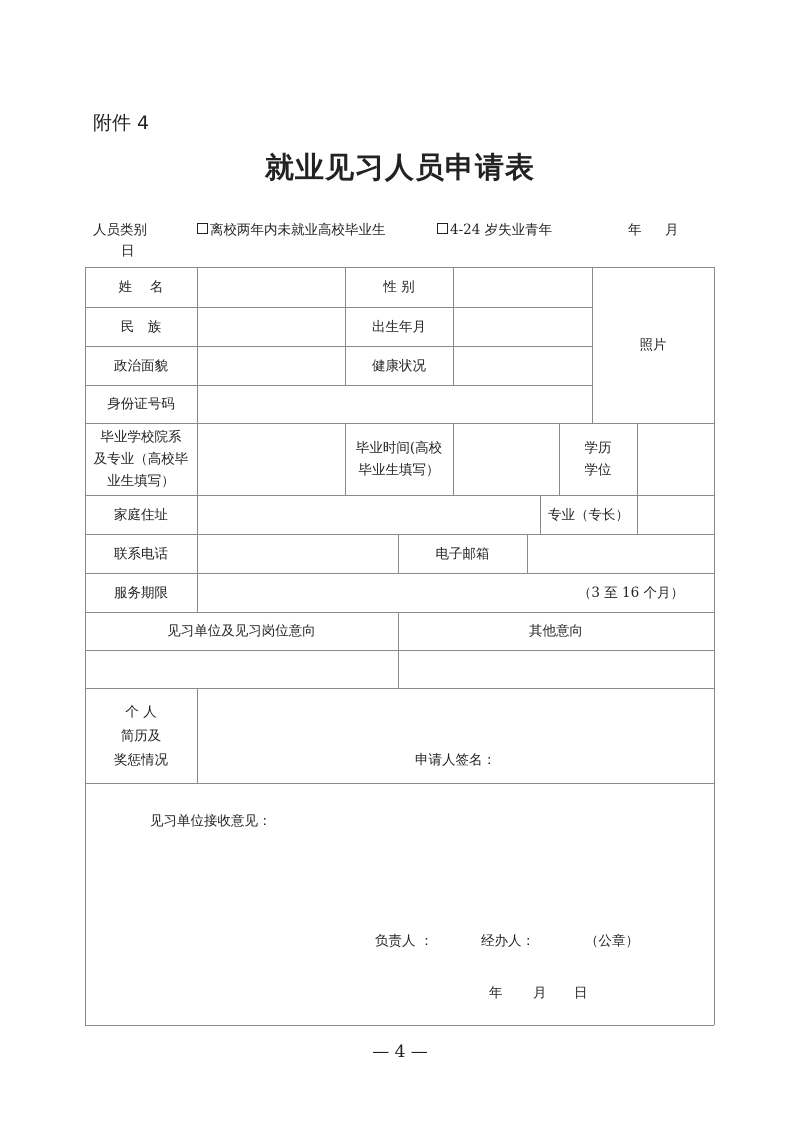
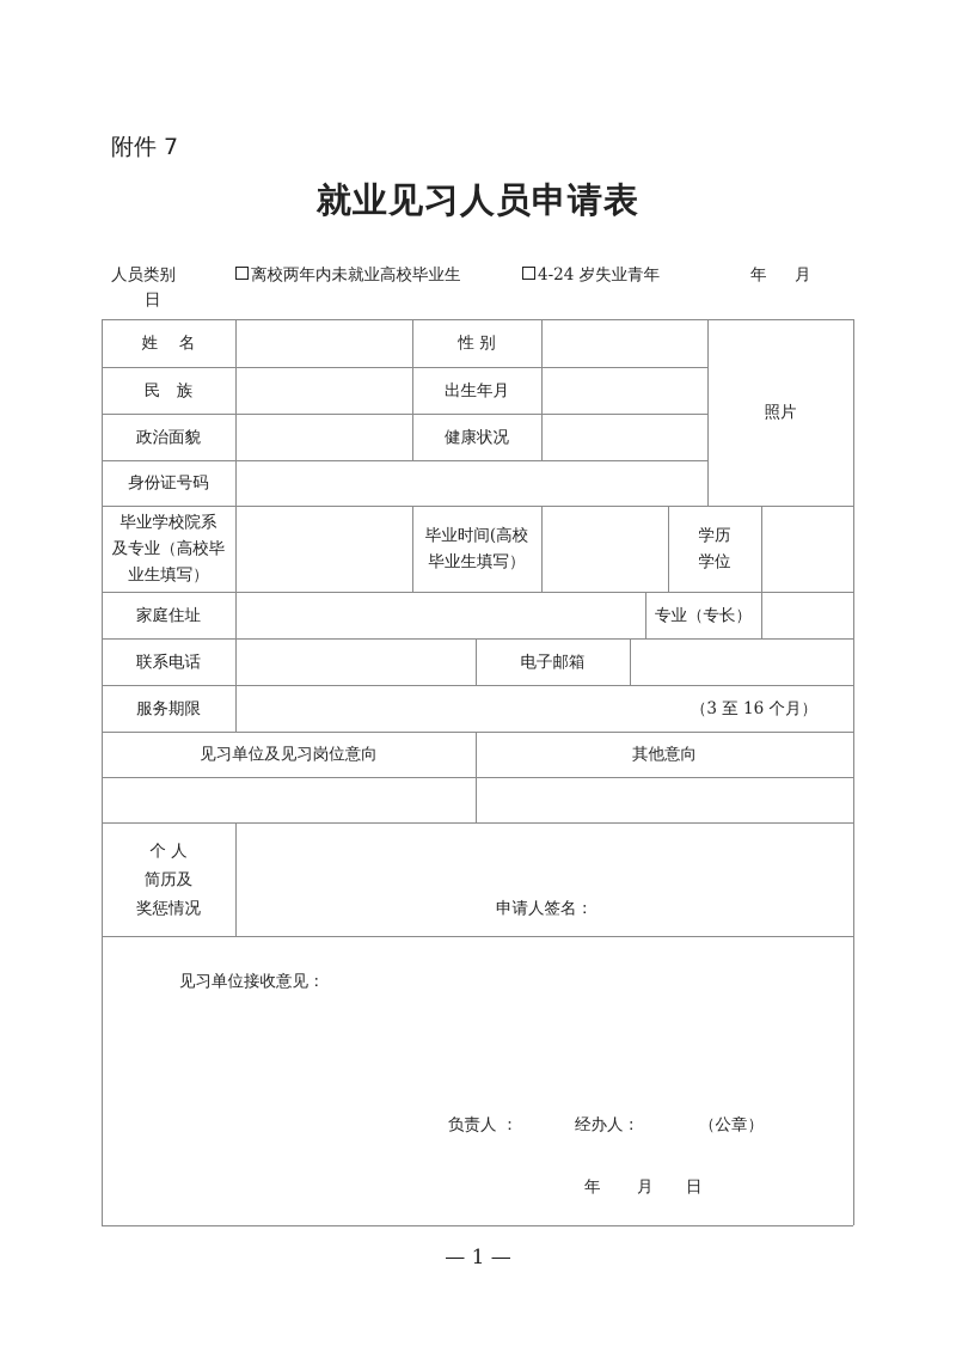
- 附件 4
+ 附件 7
  就业见习人员申请表
  人员类别
  离校两年内未就业高校毕业生
  4-24 岁失业青年
  年
  月
  日
  姓 名
  性 别
  照片
  民 族
  出生年月
  政治面貌
  健康状况
  身份证号码
  毕业学校院系
  及专业（高校毕
  业生填写）
  毕业时间(高校
  毕业生填写）
  学历
  学位
  家庭住址
  专业（专长）
  联系电话
  电子邮箱
  服务期限
  （3 至 16 个月）
  见习单位及见习岗位意向
  其他意向
  个 人
  简历及
  奖惩情况
  申请人签名：
  见习单位接收意见：
  负责人 ：
  经办人：
  （公章）
  年
  月
  日
- — 4 —
+ — 1 —
